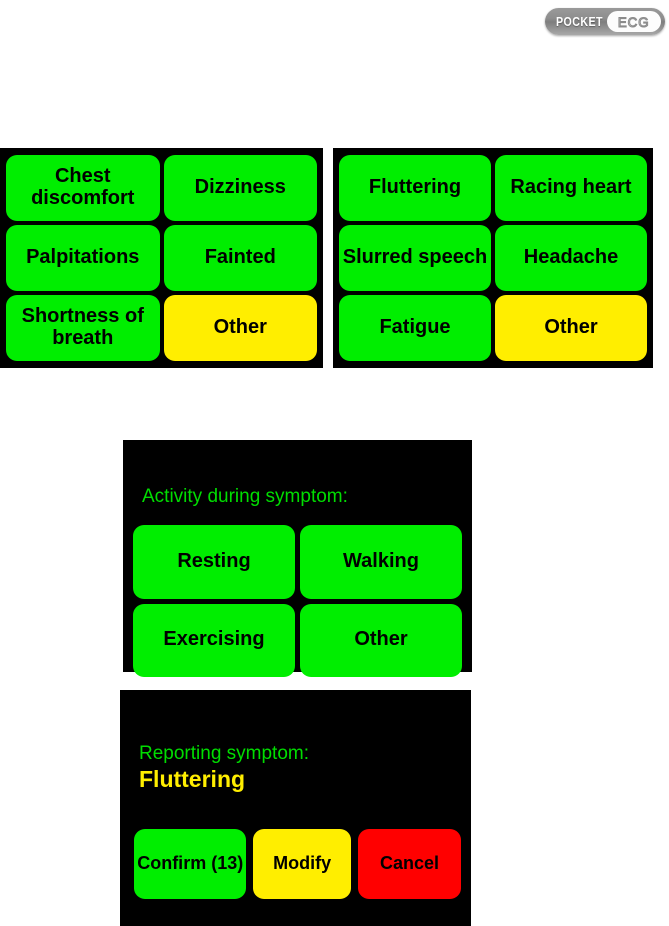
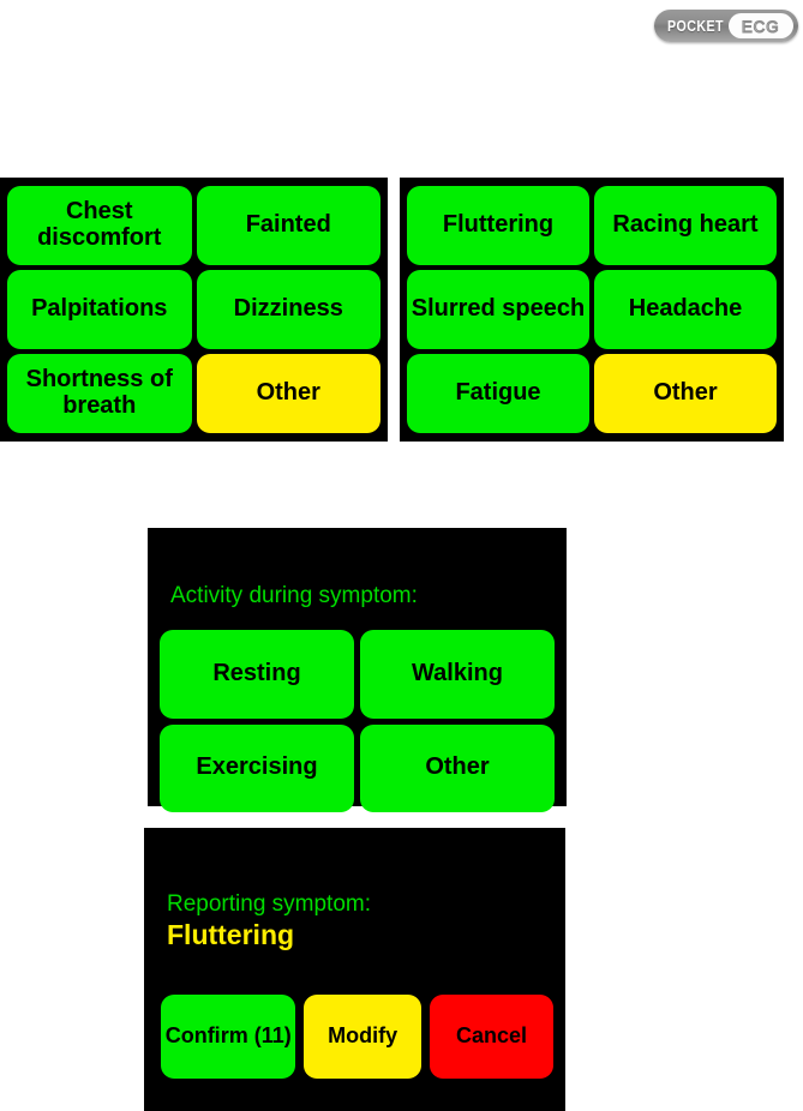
  POCKET
  ECG
  Chest discomfort
- Dizziness
+ Fainted
  Palpitations
- Fainted
+ Dizziness
  Shortness of breath
  Other
  Fluttering
  Racing heart
  Slurred speech
  Headache
  Fatigue
  Other
  Activity during symptom:
  Resting
  Walking
  Exercising
  Other
  Reporting symptom:
  Fluttering
- Confirm (13)
+ Confirm (11)
  Modify
  Cancel
